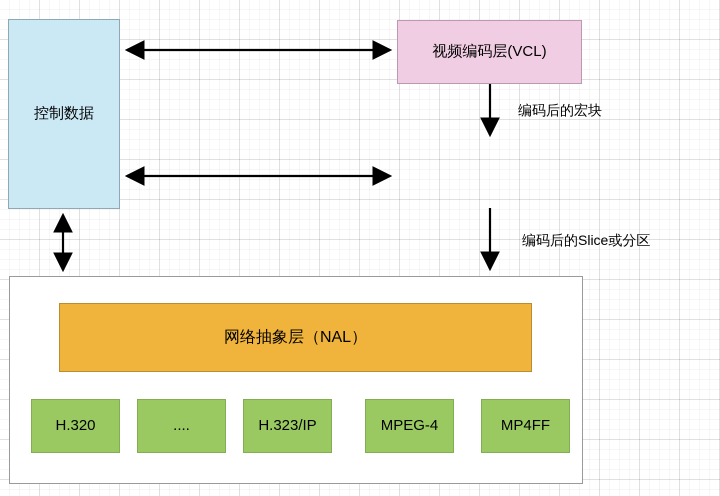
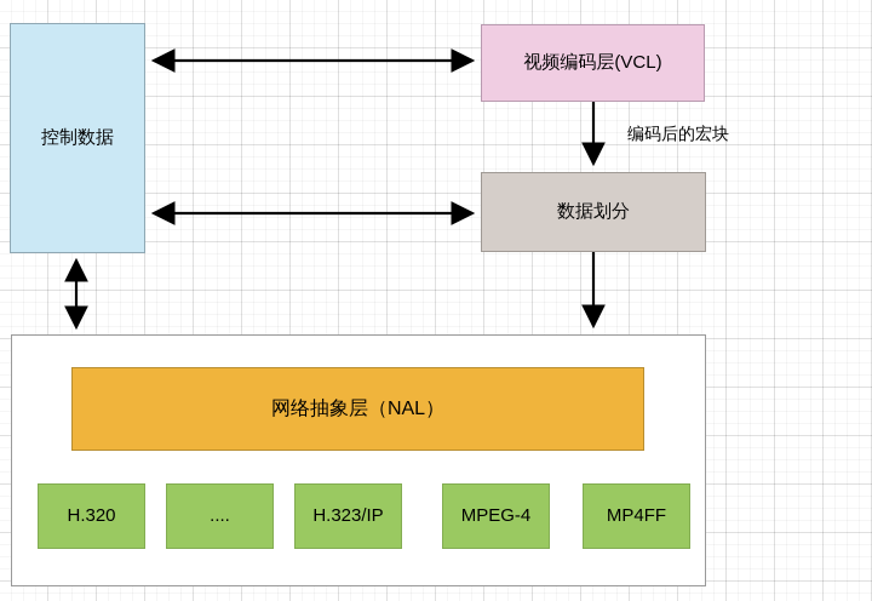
  控制数据
  视频编码层(VCL)
+ 数据划分
  编码后的宏块
- 编码后的Slice或分区
  网络抽象层（NAL）
  H.320
  ....
  H.323/IP
  MPEG-4
  MP4FF
